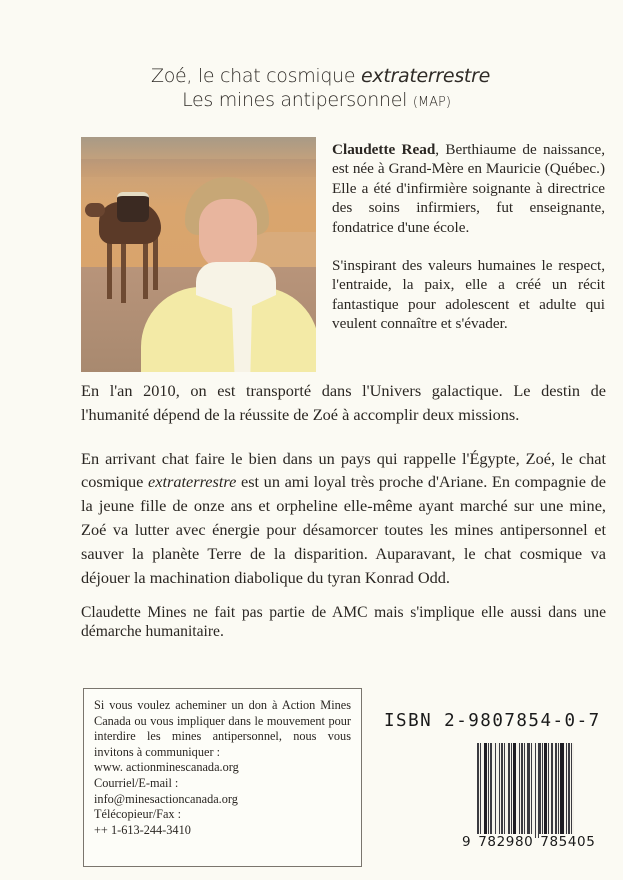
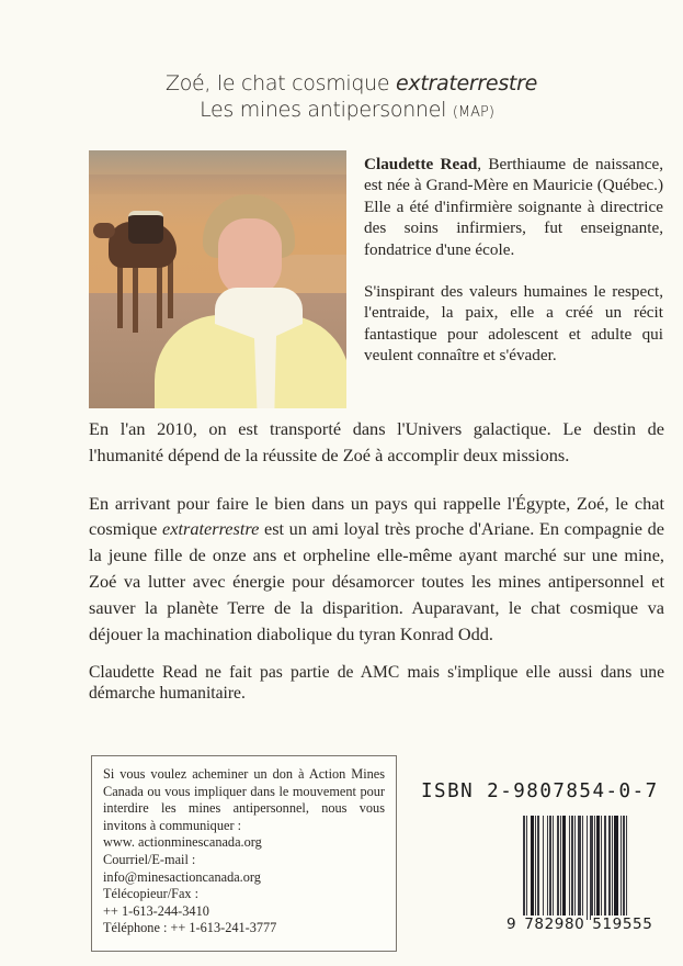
  Zoé, le chat cosmique extraterrestre
  Les mines antipersonnel (MAP)
  Claudette Read, Berthiaume de naissance, est née à Grand-Mère en Mauricie (Québec.) Elle a été d'infirmière soignante à directrice des soins infirmiers, fut enseignante, fondatrice d'une école.
  S'inspirant des valeurs humaines le respect, l'entraide, la paix, elle a créé un récit fantastique pour adolescent et adulte qui veulent connaître et s'évader.
  En l'an 2010, on est transporté dans l'Univers galactique. Le destin de l'humanité dépend de la réussite de Zoé à accomplir deux missions.
- En arrivant chat faire le bien dans un pays qui rappelle l'Égypte, Zoé, le chat cosmique extraterrestre est un ami loyal très proche d'Ariane. En compagnie de la jeune fille de onze ans et orpheline elle-même ayant marché sur une mine, Zoé va lutter avec énergie pour désamorcer toutes les mines antipersonnel et sauver la planète Terre de la disparition. Auparavant, le chat cosmique va déjouer la machination diabolique du tyran Konrad Odd.
+ En arrivant pour faire le bien dans un pays qui rappelle l'Égypte, Zoé, le chat cosmique extraterrestre est un ami loyal très proche d'Ariane. En compagnie de la jeune fille de onze ans et orpheline elle-même ayant marché sur une mine, Zoé va lutter avec énergie pour désamorcer toutes les mines antipersonnel et sauver la planète Terre de la disparition. Auparavant, le chat cosmique va déjouer la machination diabolique du tyran Konrad Odd.
- Claudette Mines ne fait pas partie de AMC mais s'implique elle aussi dans une démarche humanitaire.
+ Claudette Read ne fait pas partie de AMC mais s'implique elle aussi dans une démarche humanitaire.
  Si vous voulez acheminer un don à Action Mines Canada ou vous impliquer dans le mouvement pour interdire les mines antipersonnel, nous vous invitons à communiquer :
  www. actionminescanada.org
  Courriel/E-mail :
  info@minesactioncanada.org
  Télécopieur/Fax :
  ++ 1-613-244-3410
+ Téléphone : ++ 1-613-241-3777
  ISBN 2-9807854-0-7
- 9 782980 785405
+ 9 782980 519555
